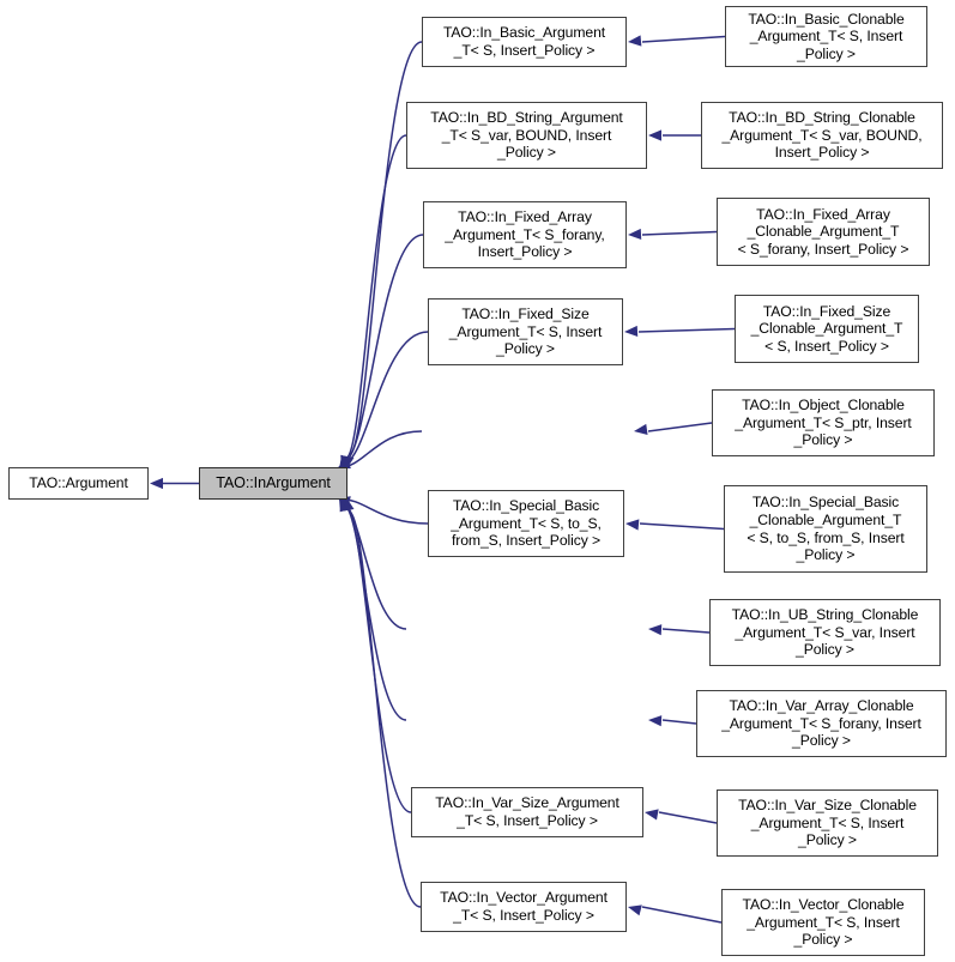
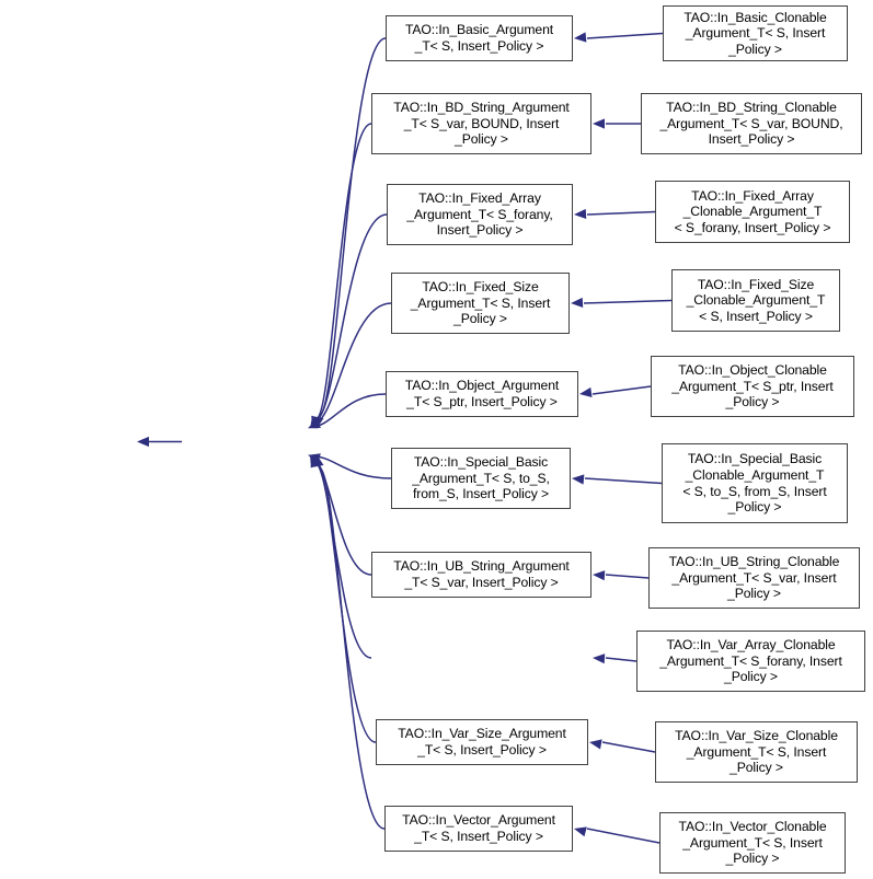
- TAO::Argument
- TAO::InArgument
  TAO::In_Basic_Argument
  _T< S, Insert_Policy >
  TAO::In_Basic_Clonable
  _Argument_T< S, Insert
  _Policy >
  TAO::In_BD_String_Argument
  _T< S_var, BOUND, Insert
  _Policy >
  TAO::In_BD_String_Clonable
  _Argument_T< S_var, BOUND,
  Insert_Policy >
  TAO::In_Fixed_Array
  _Argument_T< S_forany,
  Insert_Policy >
  TAO::In_Fixed_Array
  _Clonable_Argument_T
  < S_forany, Insert_Policy >
  TAO::In_Fixed_Size
  _Argument_T< S, Insert
  _Policy >
  TAO::In_Fixed_Size
  _Clonable_Argument_T
  < S, Insert_Policy >
+ TAO::In_Object_Argument
+ _T< S_ptr, Insert_Policy >
  TAO::In_Object_Clonable
  _Argument_T< S_ptr, Insert
  _Policy >
  TAO::In_Special_Basic
  _Argument_T< S, to_S,
  from_S, Insert_Policy >
  TAO::In_Special_Basic
  _Clonable_Argument_T
  < S, to_S, from_S, Insert
  _Policy >
+ TAO::In_UB_String_Argument
+ _T< S_var, Insert_Policy >
  TAO::In_UB_String_Clonable
  _Argument_T< S_var, Insert
  _Policy >
  TAO::In_Var_Array_Clonable
  _Argument_T< S_forany, Insert
  _Policy >
  TAO::In_Var_Size_Argument
  _T< S, Insert_Policy >
  TAO::In_Var_Size_Clonable
  _Argument_T< S, Insert
  _Policy >
  TAO::In_Vector_Argument
  _T< S, Insert_Policy >
  TAO::In_Vector_Clonable
  _Argument_T< S, Insert
  _Policy >
